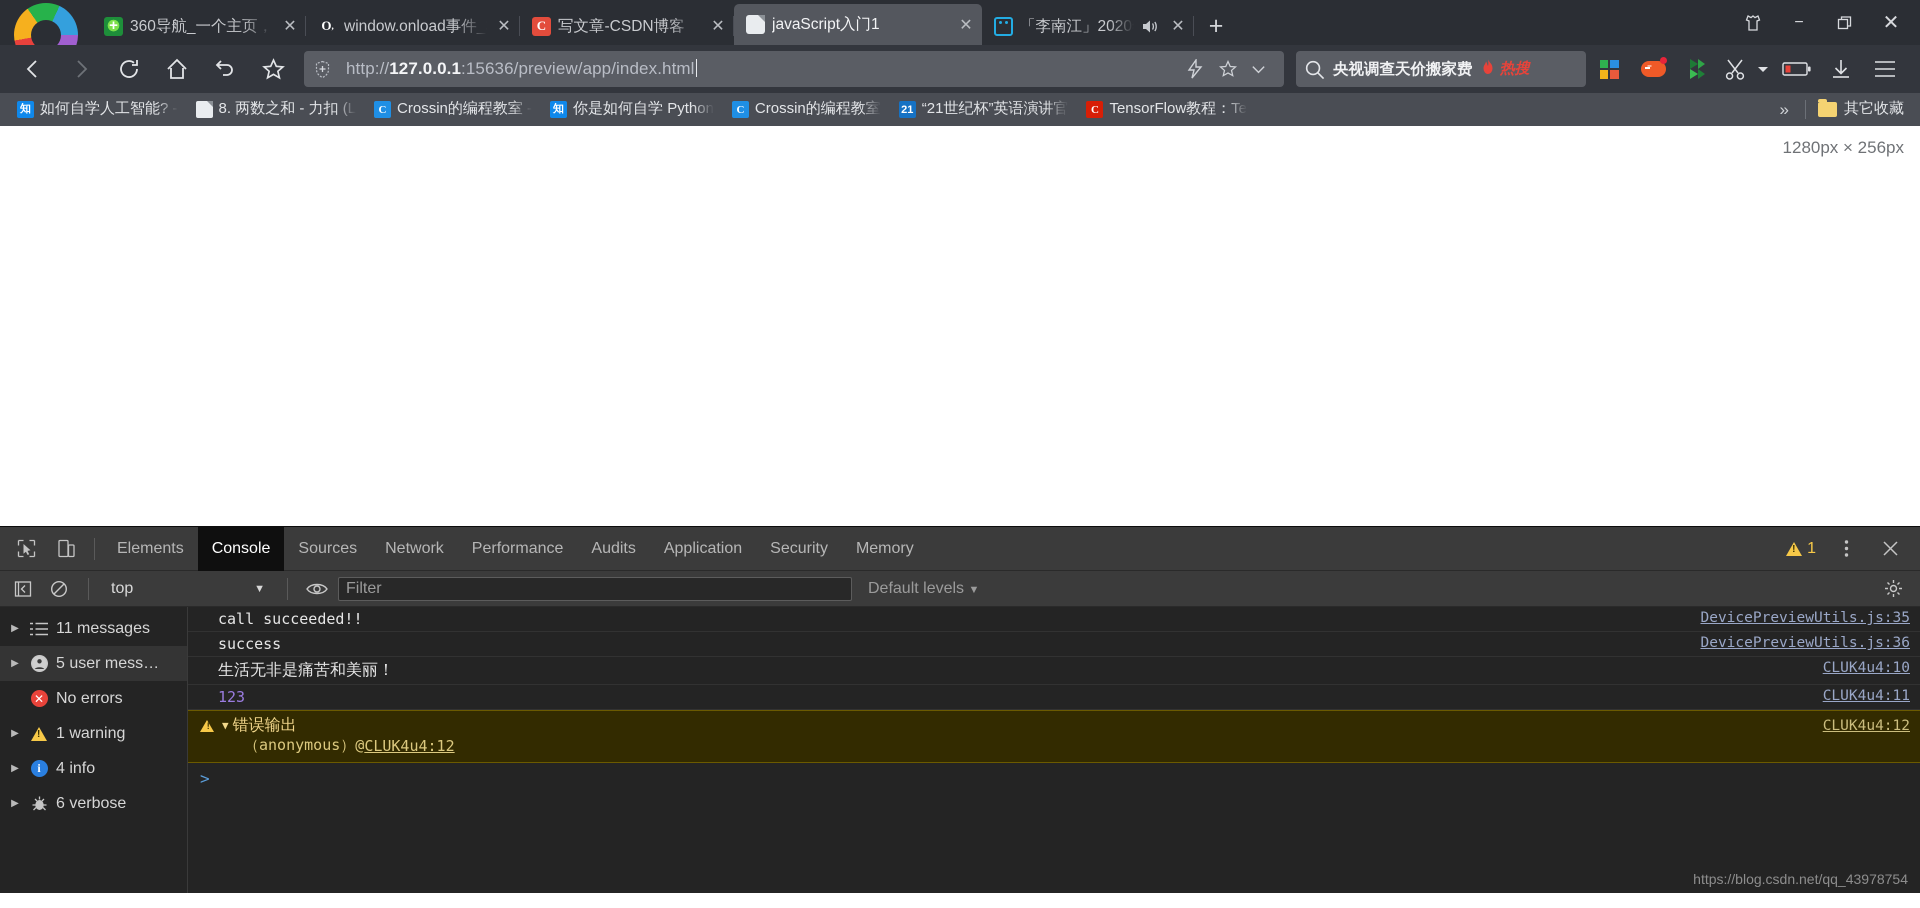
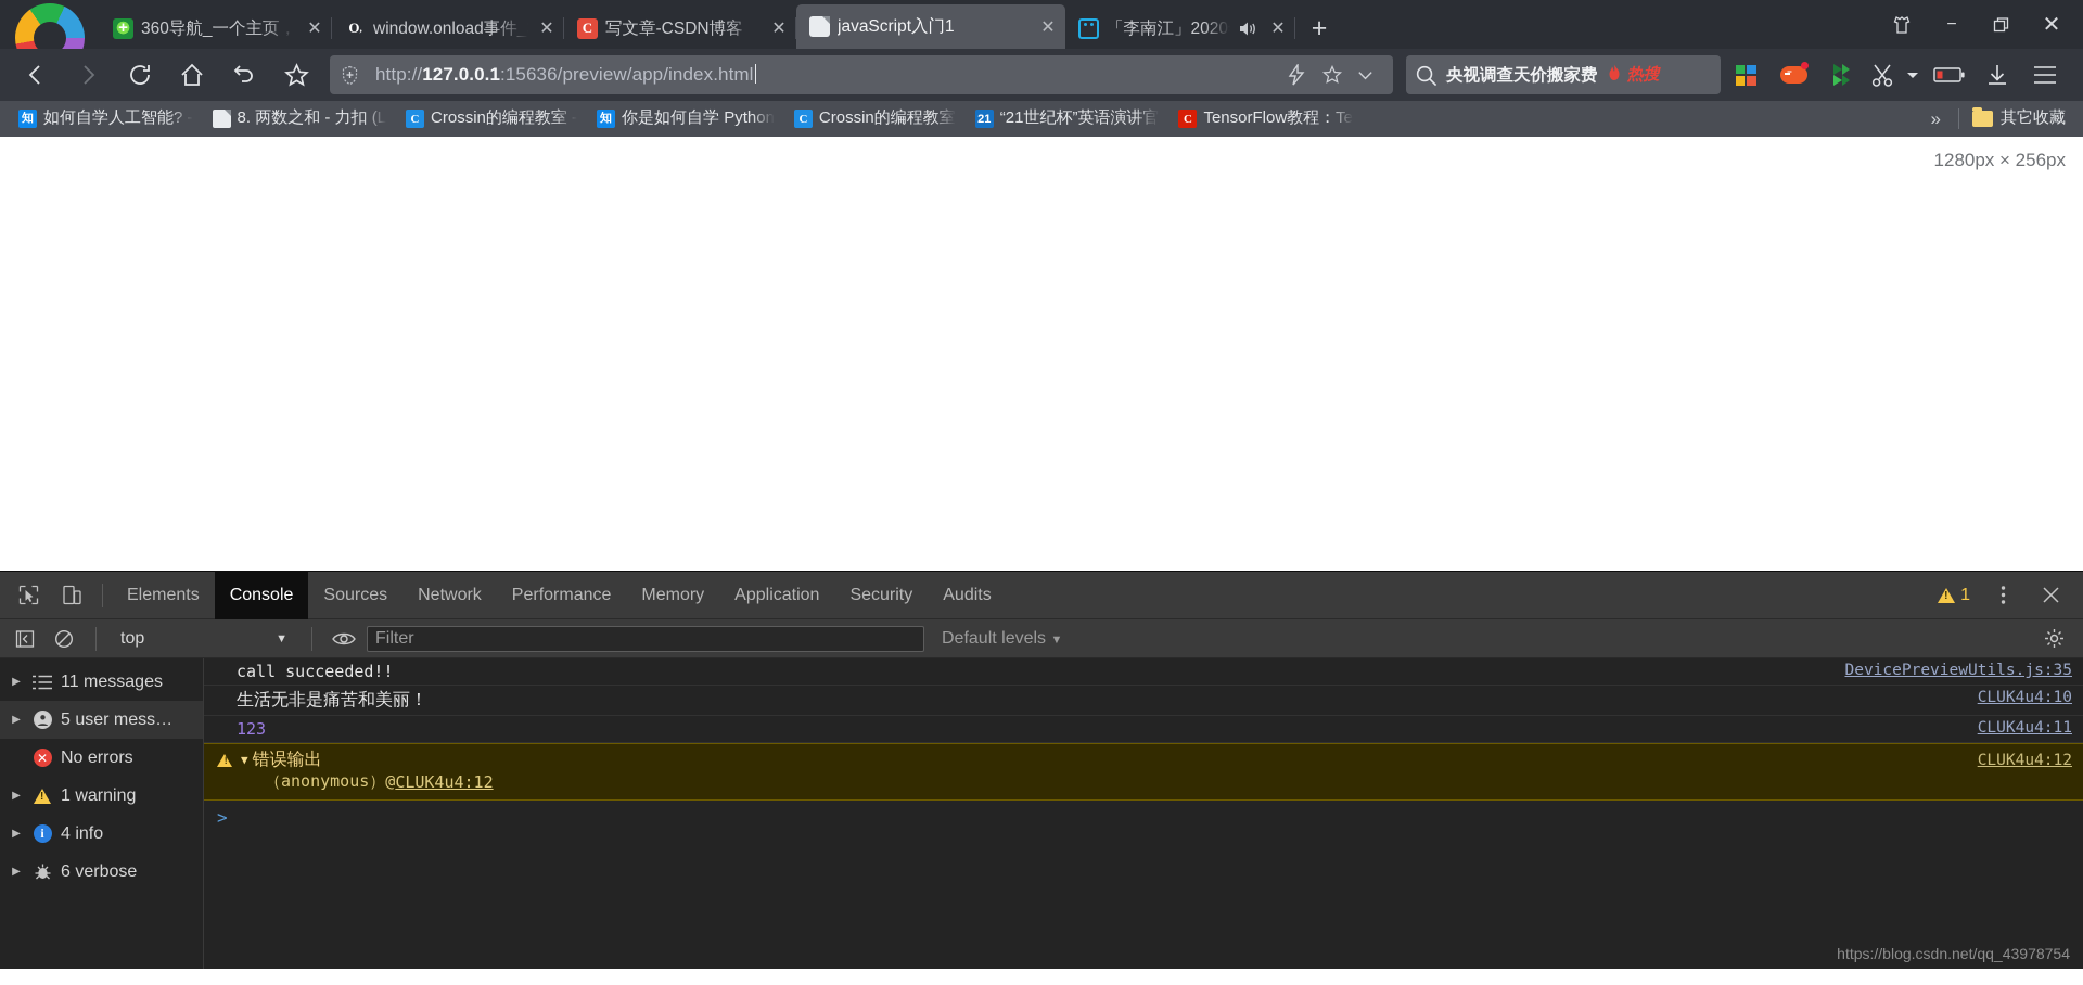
  360导航_一个主页，
  ✕
  O
  ,
  window.onload事件_
  ✕
  C
  写文章-CSDN博客
  ✕
  javaScript入门1
  ✕
  「李南江」2020
  ✕
  +
  −
  ✕
  http://127.0.0.1:15636/preview/app/index.html
  央视调查天价搬家费
  热搜
  知
  如何自学人工智能? -
  8. 两数之和 - 力扣 (L
  C
  Crossin的编程教室 -
  知
  你是如何自学 Python
  C
  Crossin的编程教室
  21
  “21世纪杯”英语演讲官
  C
  TensorFlow教程：Te
  »
  其它收藏
  1280px × 256px
  Elements
  Console
  Sources
  Network
  Performance
- Audits
+ Memory
  Application
  Security
- Memory
+ Audits
  1
  top
  ▼
  Filter
  Default levels ▼
  ▶
  11 messages
  ▶
  5 user mess…
  ✕
  No errors
  ▶
  1 warning
  ▶
  i
  4 info
  ▶
  6 verbose
  call succeeded!!
  DevicePreviewUtils.js:35
- success
- DevicePreviewUtils.js:36
  生活无非是痛苦和美丽！
  CLUK4u4:10
  123
  CLUK4u4:11
  ▼
  错误输出
  CLUK4u4:12
  （anonymous）@
  CLUK4u4:12
  >
  https://blog.csdn.net/qq_43978754
